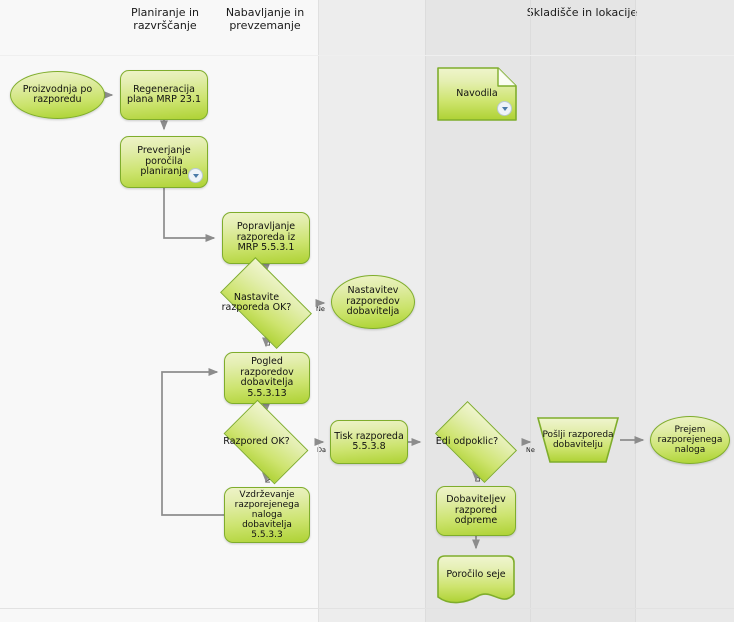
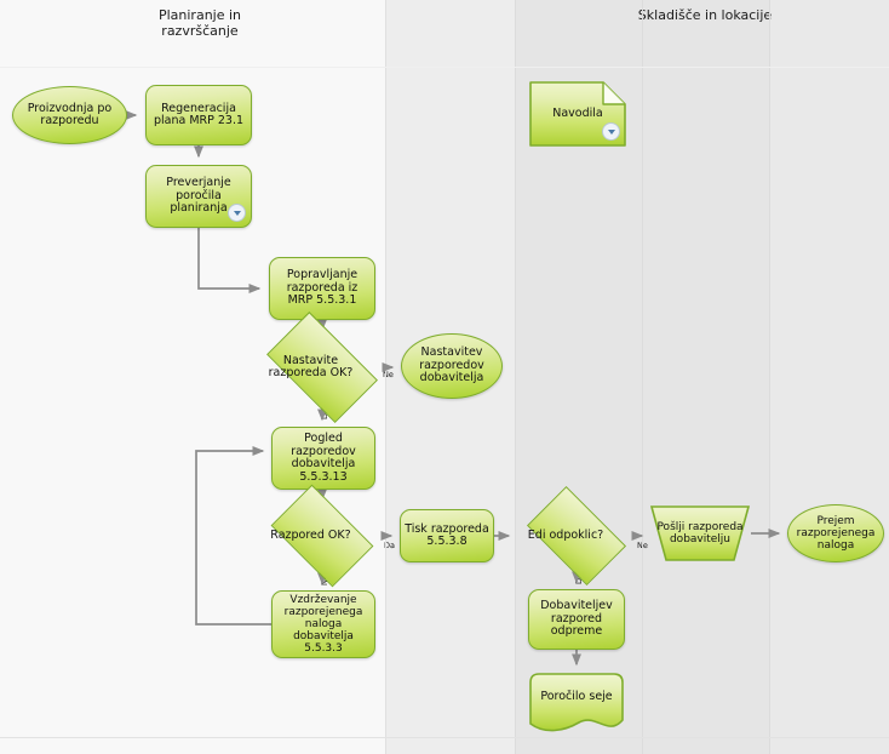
  Planiranje in razvrščanje
- Nabavljanje in prevzemanje
  kladišče in lokacije
  Da
  Ne
  Proizvodnja po
  razporedu
  Regeneracija
  plana MRP 23.1
  Preverjanje
  poročila
  planiranja
  Popravljanje
  razporeda iz
  MRP 5.5.3.1
  Nastavite
  razporeda OK?
  Nastavitev
  razporedov
  dobavitelja
  Pogled
  razporedov
  dobavitelja
  5.5.3.13
  Razpored OK?
  Vzdrževanje
  razporejenega
  naloga
  dobavitelja
  5.5.3.3
  Tisk razporeda
  5.5.3.8
  Edi odpoklic?
  Pošlji razporeda
  dobavitelju
  Prejem
  razporejenega
  naloga
  Dobaviteljev
  razpored
  odpreme
  Poročilo seje
  Navodila
